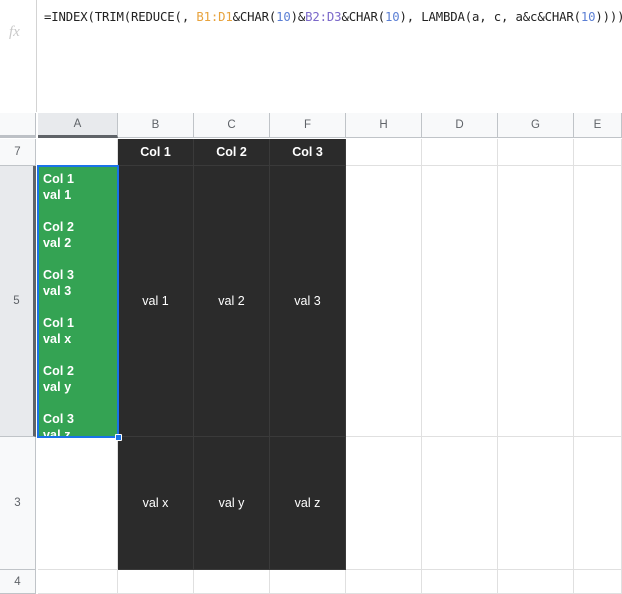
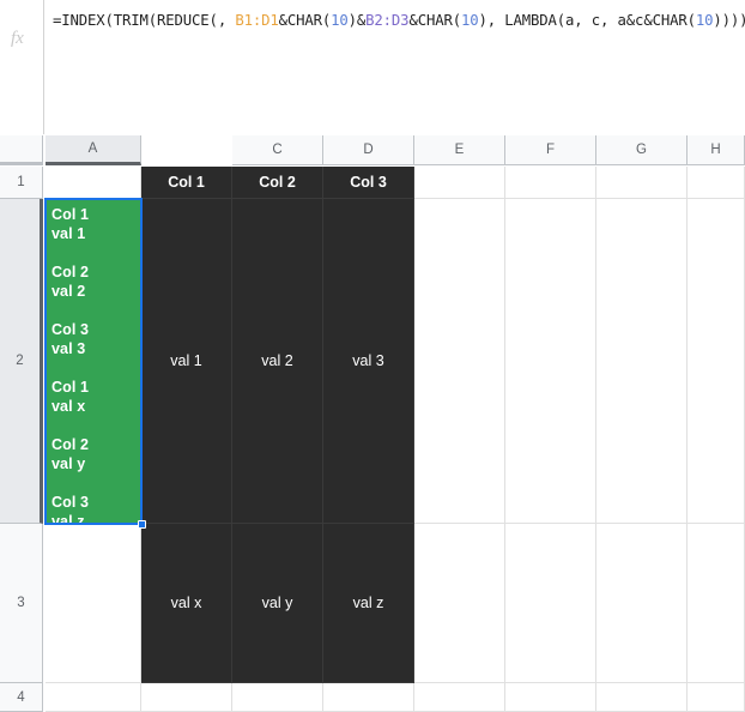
  fx
  =INDEX(TRIM(REDUCE(, B1:D1&CHAR(10)&B2:D3&CHAR(10), LAMBDA(a, c, a&c&CHAR(10))))
  A
- B
  C
- F
+ D
- H
+ E
- D
+ F
  G
- E
+ H
- 7
+ 1
- 5
+ 2
  3
  4
  Col 1
  Col 2
  Col 3
  val 1
  val 2
  val 3
  val x
  val y
  val z
  Col 1
  val 1
  Col 2
  val 2
  Col 3
  val 3
  Col 1
  val x
  Col 2
  val y
  Col 3
  val z
